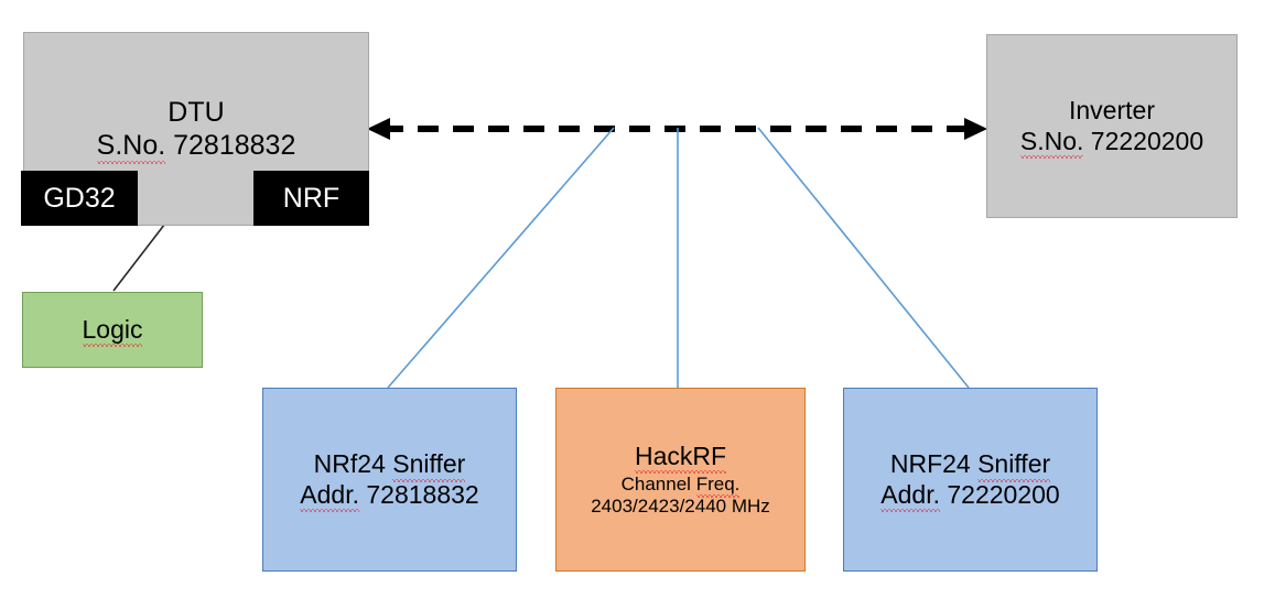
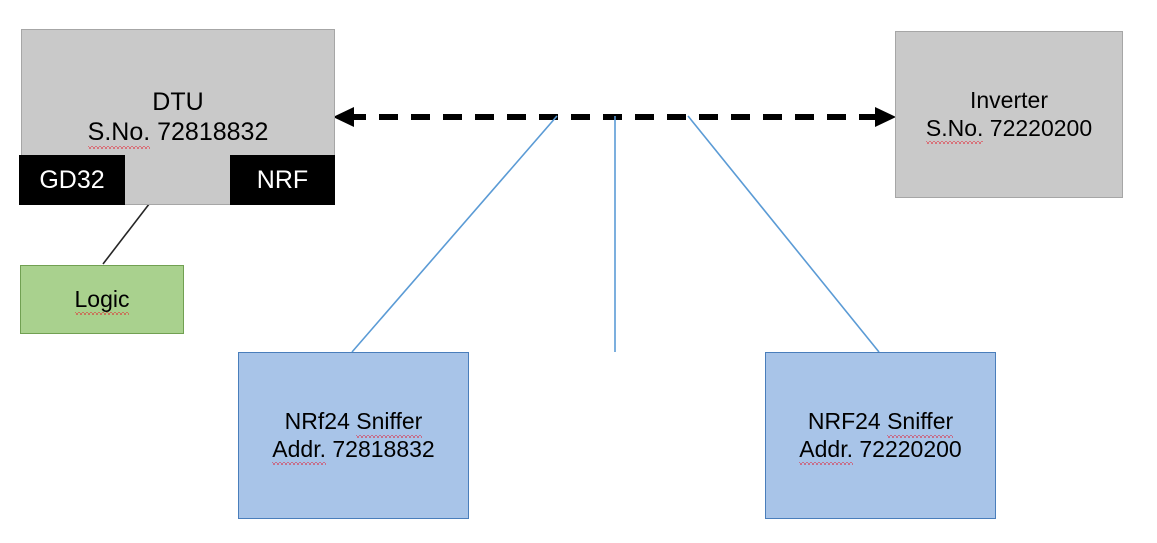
  DTU
  S.No. 72818832
  GD32
  NRF
  Logic
  Inverter
  S.No. 72220200
  NRf24 Sniffer
  Addr. 72818832
- HackRF
- Channel Freq.
- 2403/2423/2440 MHz
  NRF24 Sniffer
  Addr. 72220200
